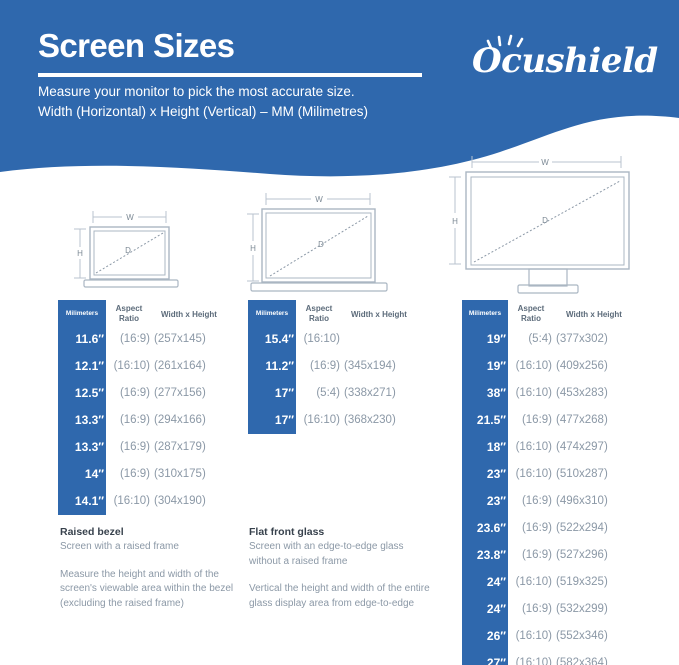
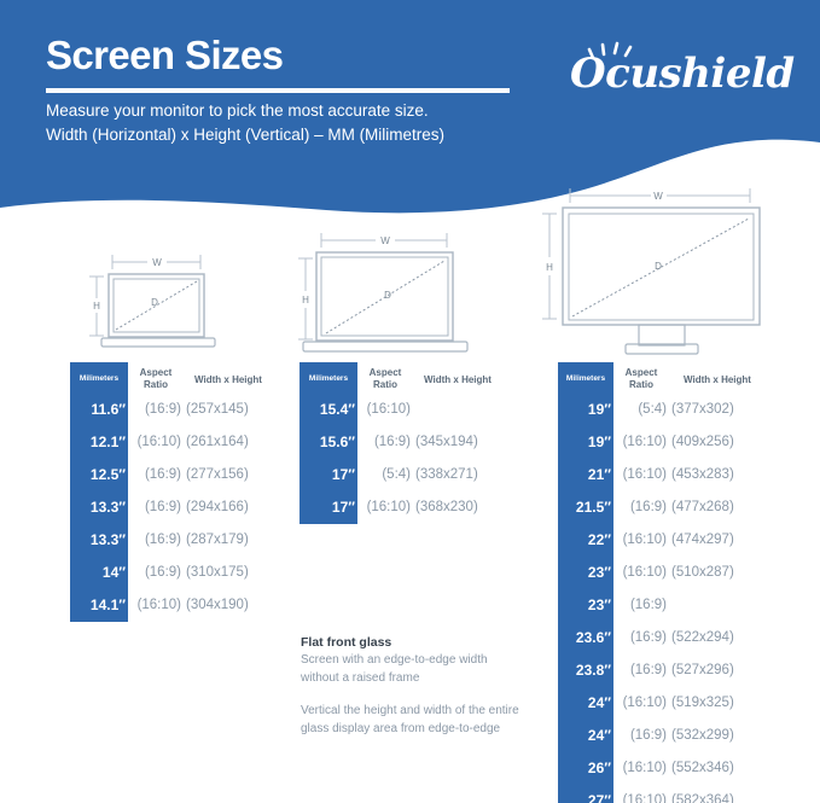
  Screen Sizes
  Measure your monitor to pick the most accurate size.
  Width (Horizontal) x Height (Vertical) – MM (Milimetres)
  Ocushield
  W
  H
  D
  W
  H
  D
  W
  H
  D
  Aspect
  Ratio
  Width x Height
  11.6″
  (16:9)
  (257x145)
  12.1″
  (16:10)
  (261x164)
  12.5″
  (16:9)
  (277x156)
  13.3″
  (16:9)
  (294x166)
  13.3″
  (16:9)
  (287x179)
  14″
  (16:9)
  (310x175)
  14.1″
  (16:10)
  (304x190)
  Aspect
  Ratio
  Width x Height
  15.4″
  (16:10)
- 11.2″
+ 15.6″
  (16:9)
  (345x194)
  17″
  (5:4)
  (338x271)
  17″
  (16:10)
  (368x230)
  Aspect
  Ratio
  Width x Height
  19″
  (5:4)
  (377x302)
  19″
  (16:10)
  (409x256)
- 38″
+ 21″
  (16:10)
  (453x283)
  21.5″
  (16:9)
  (477x268)
- 18″
+ 22″
  (16:10)
  (474x297)
  23″
  (16:10)
  (510x287)
  23″
  (16:9)
- (496x310)
  23.6″
  (16:9)
  (522x294)
  23.8″
  (16:9)
  (527x296)
  24″
  (16:10)
  (519x325)
  24″
  (16:9)
  (532x299)
  26″
  (16:10)
  (552x346)
  27″
  (16:10)
  (582x364)
- Raised bezel
- Screen with a raised frame
- Measure the height and width of the screen's viewable area within the bezel (excluding the raised frame)
  Flat front glass
- Screen with an edge-to-edge glass without a raised frame
+ Screen with an edge-to-edge width without a raised frame
  Vertical the height and width of the entire glass display area from edge-to-edge
